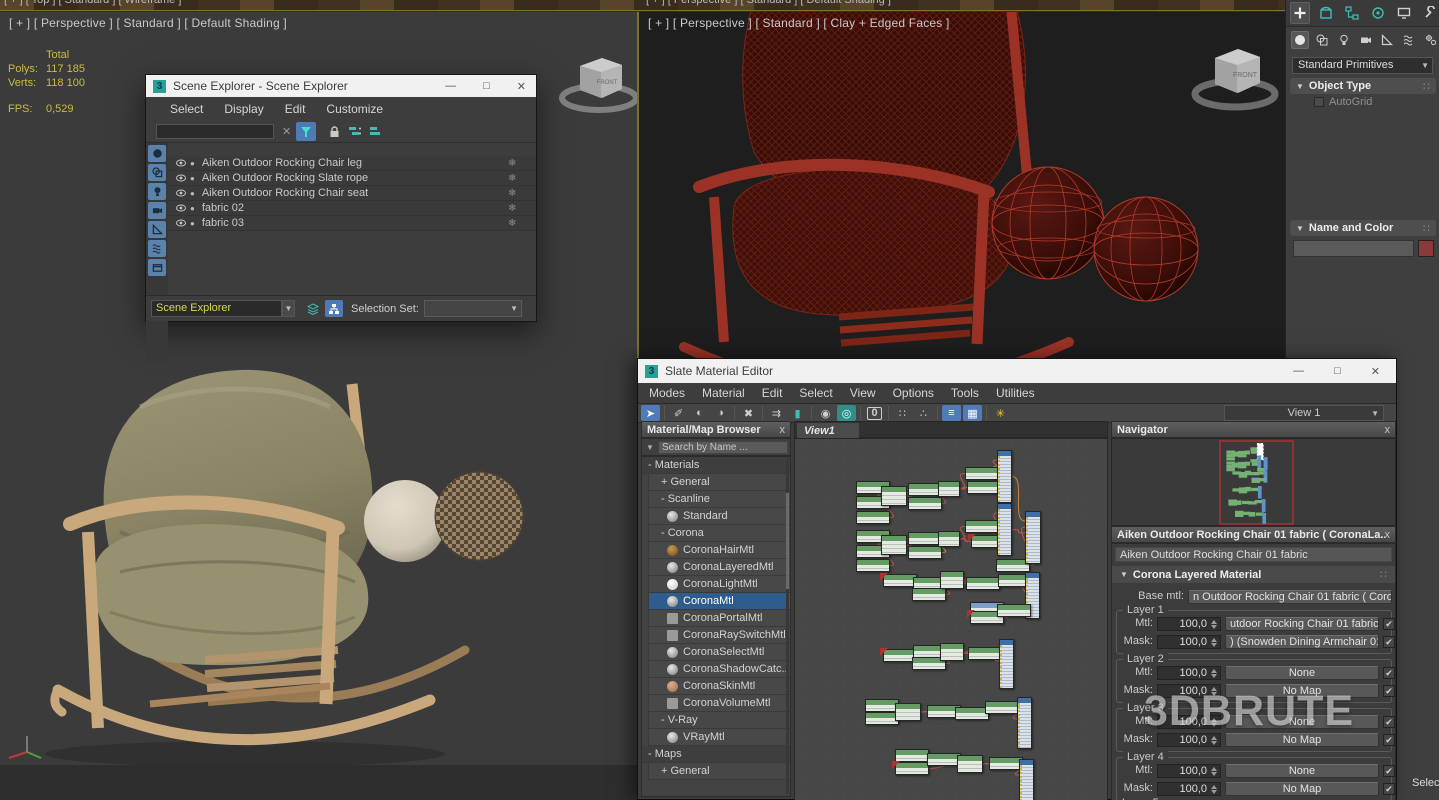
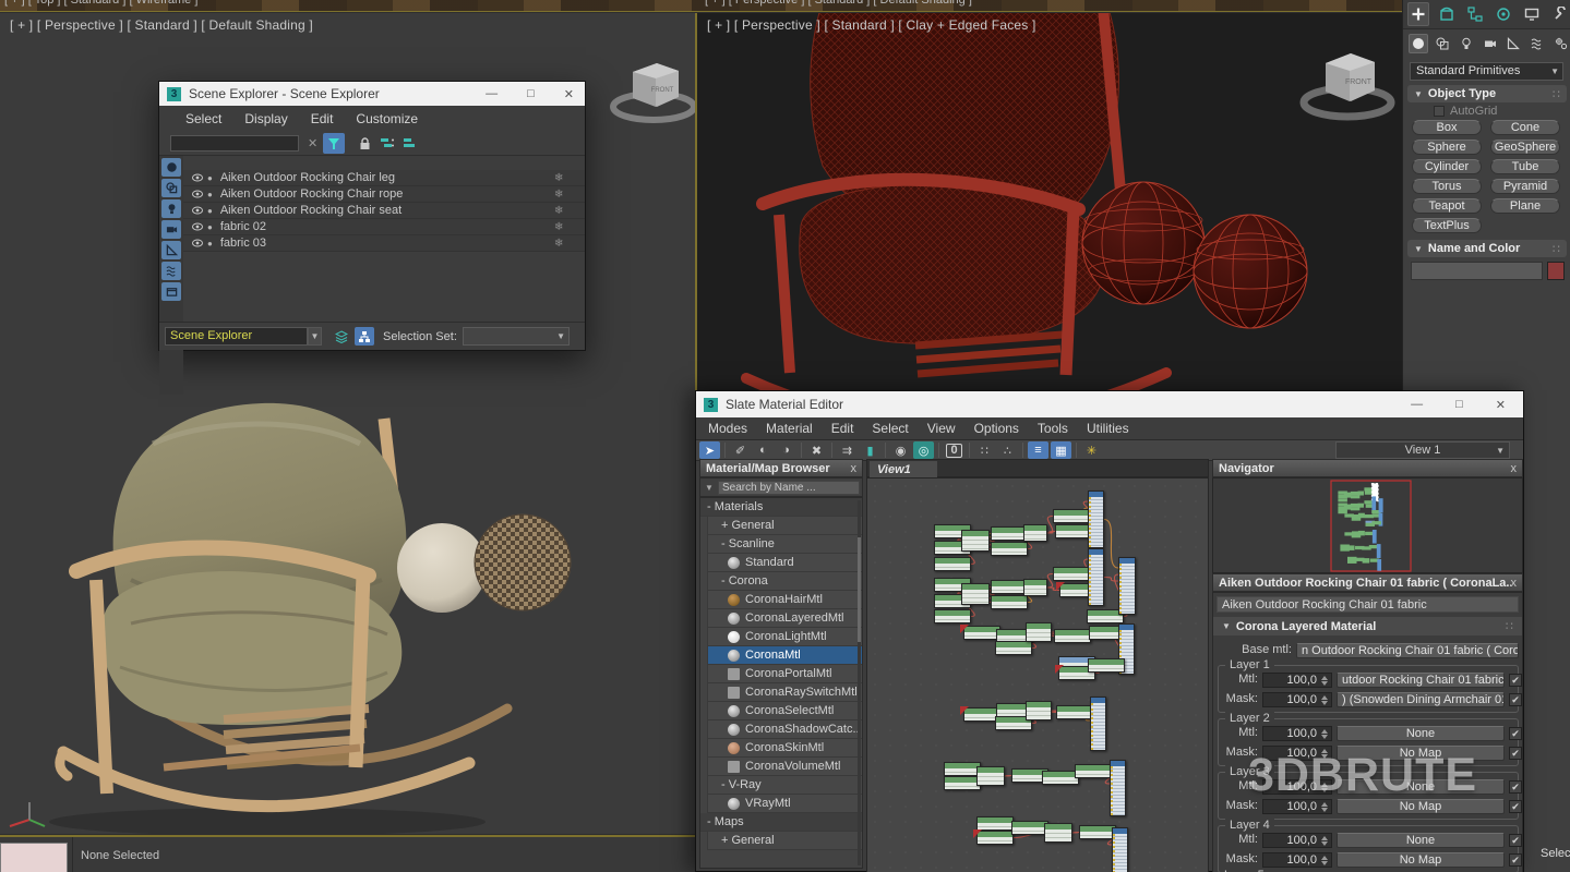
  [ + ] [ Top ] [ Standard ] [ Wireframe ]
  [ + ] [ Perspective ] [ Standard ] [ Default Shading ]
  [ + ] [ Perspective ] [ Standard ] [ Default Shading ]
- Total
- Polys:
- 117 185
- Verts:
- 118 100
- FPS:
- 0,529
  [ + ] [ Perspective ] [ Standard ] [ Clay + Edged Faces ]
  Standard Primitives
  ▼
  ▼
  Object Type
  ∷
  AutoGrid
+ Box
+ Cone
+ Sphere
+ GeoSphere
+ Cylinder
+ Tube
+ Torus
+ Pyramid
+ Teapot
+ Plane
+ TextPlus
  ▼
  Name and Color
  ∷
  Selec
  3
  Scene Explorer - Scene Explorer
  —
  □
  ✕
  Select
  Display
  Edit
  Customize
  ✕
  ●
  Aiken Outdoor Rocking Chair leg
  ❄
  ●
- Aiken Outdoor Rocking Slate rope
+ Aiken Outdoor Rocking Chair rope
  ❄
  ●
  Aiken Outdoor Rocking Chair seat
  ❄
  ●
  fabric 02
  ❄
  ●
  fabric 03
  ❄
  Scene Explorer
  ▼
  Selection Set:
  ▼
  3
  Slate Material Editor
  —
  □
  ✕
  Modes
  Material
  Edit
  Select
  View
  Options
  Tools
  Utilities
  ➤
  ✐
  ◐
  ◑
  ✖
  ⇉
  ▮
  ◉
  ◎
  0
  ∷
  ∴
  ≡
  ▦
  ✳
  View 1
  ▼
  Material/Map Browser
  x
  ▼
  Search by Name ...
  - Materials
  + General
  - Scanline
  Standard
  - Corona
  CoronaHairMtl
  CoronaLayeredMtl
  CoronaLightMtl
  CoronaMtl
  CoronaPortalMtl
  CoronaRaySwitchMtl
  CoronaSelectMtl
  CoronaShadowCatc.
  CoronaSkinMtl
  CoronaVolumeMtl
  - V-Ray
  VRayMtl
  - Maps
  + General
  View1
  Navigator
  x
  Aiken Outdoor Rocking Chair 01 fabric ( CoronaLa.
  x
  Aiken Outdoor Rocking Chair 01 fabric
  ▼
  Corona Layered Material
  ∷
  Base mtl:
  n Outdoor Rocking Chair 01 fabric ( Coro
  Layer 1
  Mtl:
  100,0
  utdoor Rocking Chair 01 fabric
  Mask:
  100,0
  ) (Snowden Dining Armchair 0
  Layer 2
  Mtl:
  100,0
  None
  Mask:
  100,0
  No Map
  Layer 3
  Mtl:
  100,0
  None
  Mask:
  100,0
  No Map
  Layer 4
  Mtl:
  100,0
  None
  Mask:
  100,0
  No Map
+ None Selected
  3DBRUTE
